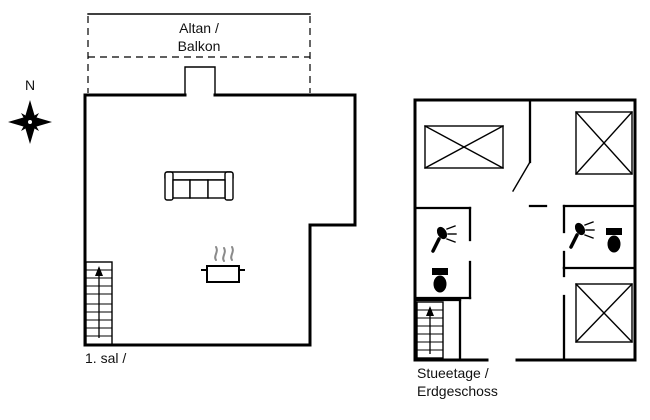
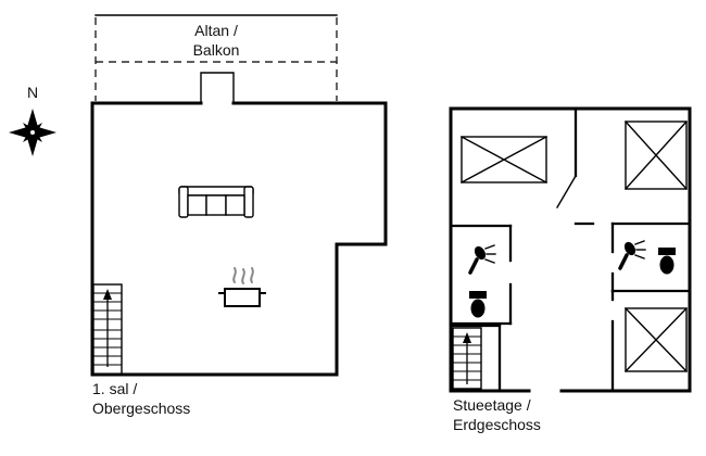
  N
  Altan /
  Balkon
  1. sal /
+ Obergeschoss
  Stueetage /
  Erdgeschoss
